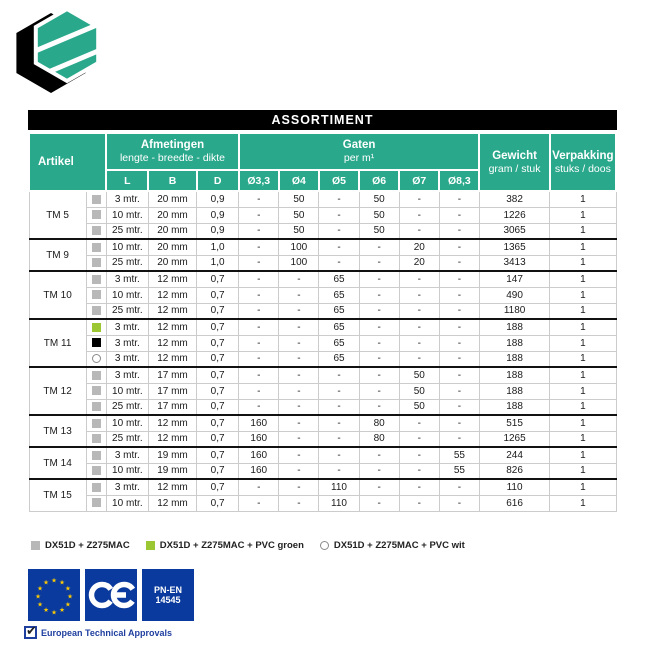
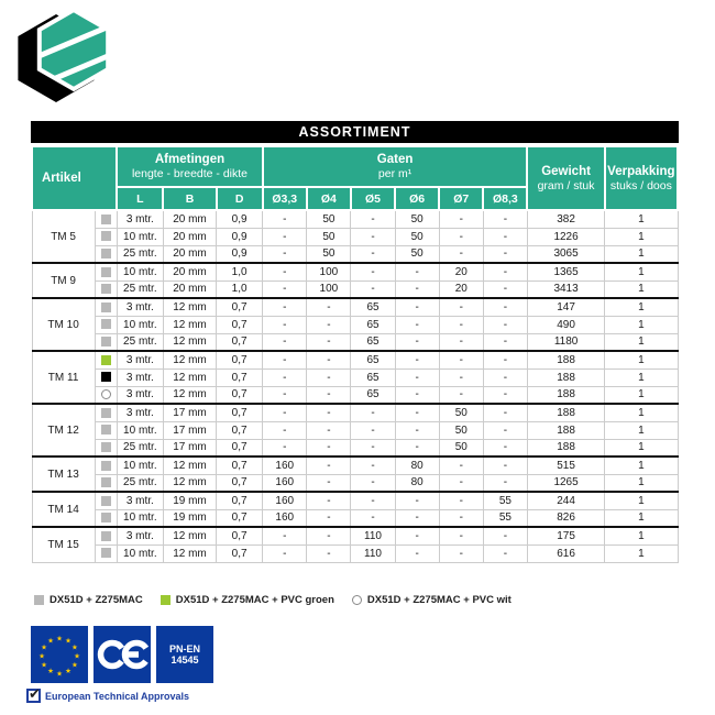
  ASSORTIMENT
  Artikel	Afmetingen lengte - breedte - dikte	Gaten per m¹	Gewicht gram / stuk	Verpakking stuks / doos
  L	B	D	Ø3,3	Ø4	Ø5	Ø6	Ø7	Ø8,3
  TM 5		3 mtr.	20 mm	0,9	-	50	-	50	-	-	382	1
  	10 mtr.	20 mm	0,9	-	50	-	50	-	-	1226	1
  	25 mtr.	20 mm	0,9	-	50	-	50	-	-	3065	1
  TM 9		10 mtr.	20 mm	1,0	-	100	-	-	20	-	1365	1
  	25 mtr.	20 mm	1,0	-	100	-	-	20	-	3413	1
  TM 10		3 mtr.	12 mm	0,7	-	-	65	-	-	-	147	1
  	10 mtr.	12 mm	0,7	-	-	65	-	-	-	490	1
  	25 mtr.	12 mm	0,7	-	-	65	-	-	-	1180	1
  TM 11		3 mtr.	12 mm	0,7	-	-	65	-	-	-	188	1
  	3 mtr.	12 mm	0,7	-	-	65	-	-	-	188	1
  	3 mtr.	12 mm	0,7	-	-	65	-	-	-	188	1
  TM 12		3 mtr.	17 mm	0,7	-	-	-	-	50	-	188	1
  	10 mtr.	17 mm	0,7	-	-	-	-	50	-	188	1
  	25 mtr.	17 mm	0,7	-	-	-	-	50	-	188	1
  TM 13		10 mtr.	12 mm	0,7	160	-	-	80	-	-	515	1
  	25 mtr.	12 mm	0,7	160	-	-	80	-	-	1265	1
  TM 14		3 mtr.	19 mm	0,7	160	-	-	-	-	55	244	1
  	10 mtr.	19 mm	0,7	160	-	-	-	-	55	826	1
- TM 15		3 mtr.	12 mm	0,7	-	-	110	-	-	-	110	1
+ TM 15		3 mtr.	12 mm	0,7	-	-	110	-	-	-	175	1
  	10 mtr.	12 mm	0,7	-	-	110	-	-	-	616	1
  DX51D + Z275MAC
  DX51D + Z275MAC + PVC groen
  DX51D + Z275MAC + PVC wit
  PN-EN 14545
  European Technical Approvals
